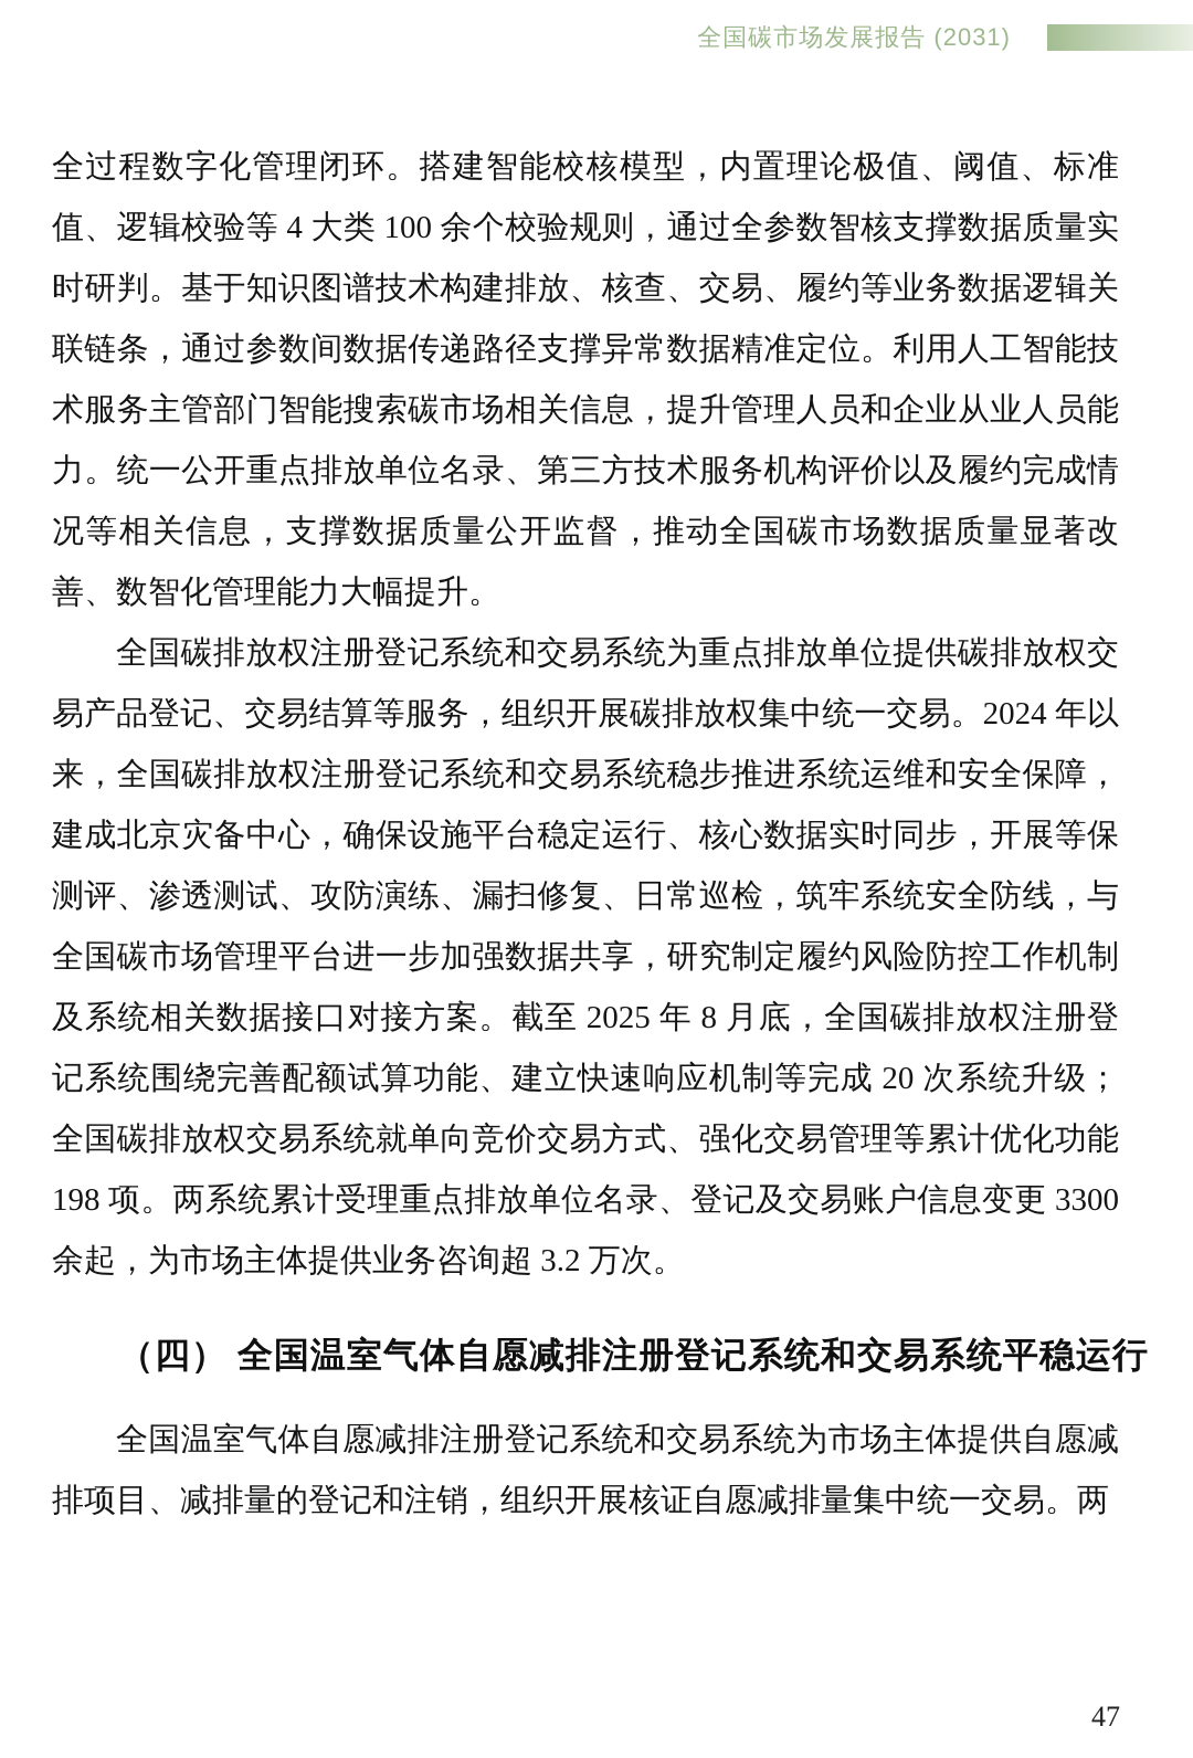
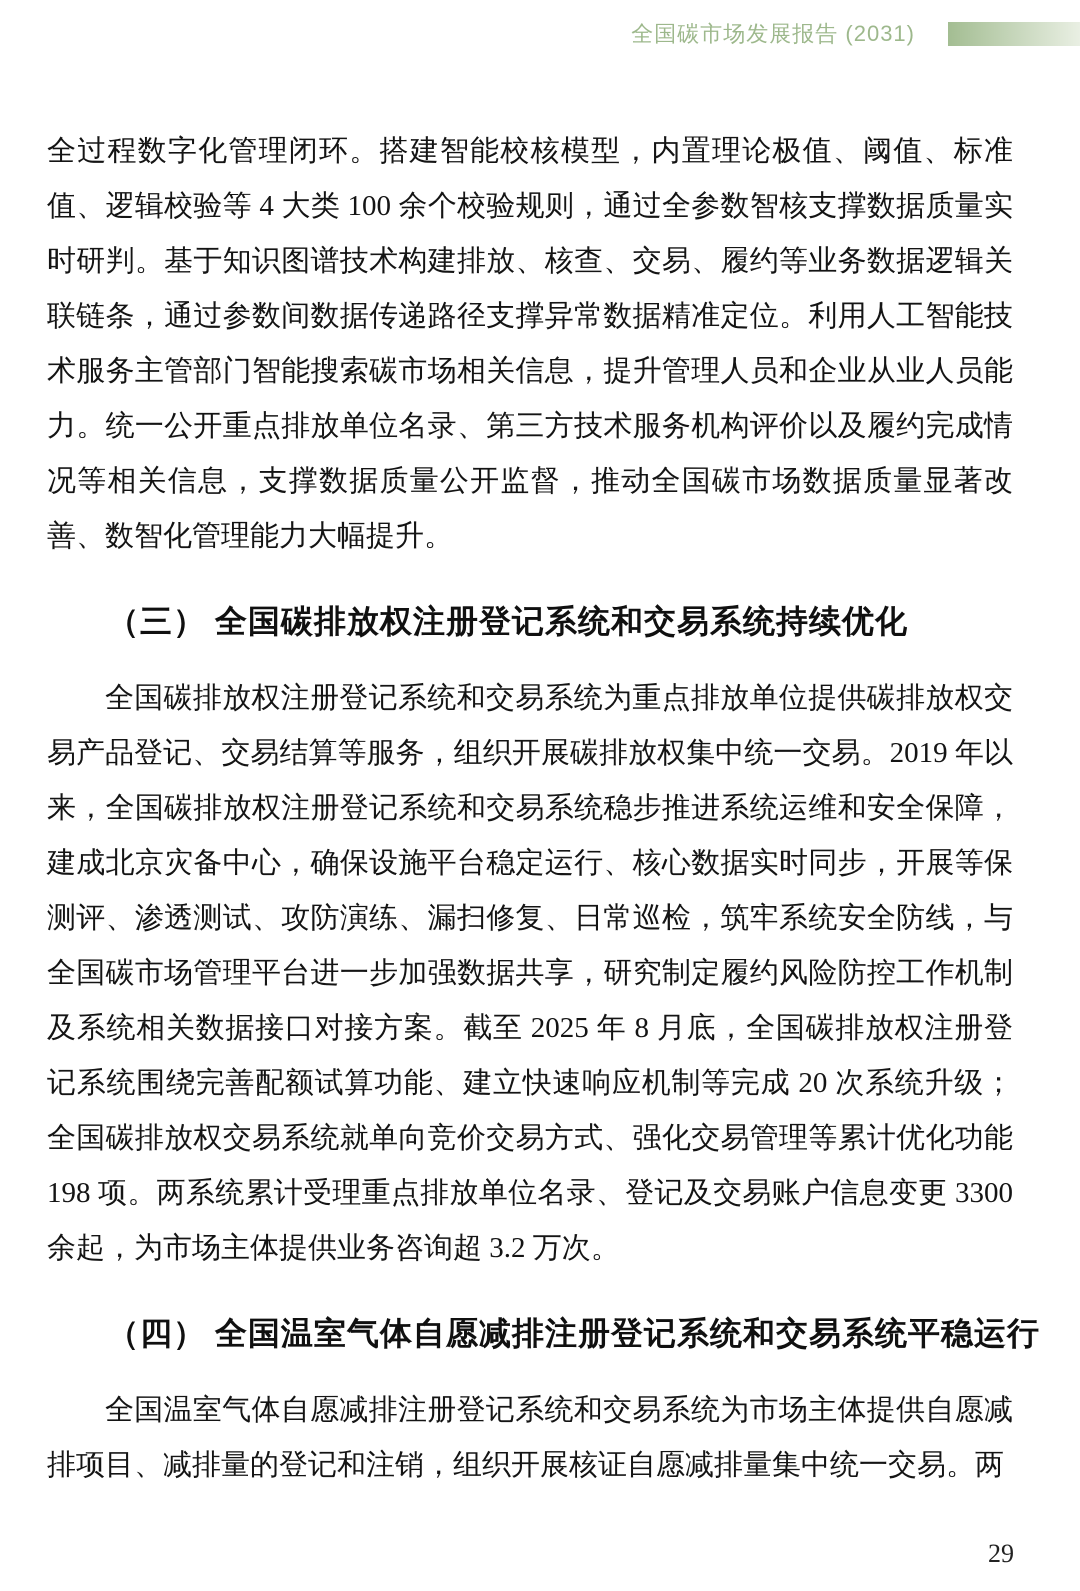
  全国碳市场发展报告 (2031)
  全过程数字化管理闭环。搭建智能校核模型，内置理论极值、阈值、标准值、逻辑校验等 4 大类 100 余个校验规则，通过全参数智核支撑数据质量实时研判。基于知识图谱技术构建排放、核查、交易、履约等业务数据逻辑关联链条，通过参数间数据传递路径支撑异常数据精准定位。利用人工智能技术服务主管部门智能搜索碳市场相关信息，提升管理人员和企业从业人员能力。统一公开重点排放单位名录、第三方技术服务机构评价以及履约完成情况等相关信息，支撑数据质量公开监督，推动全国碳市场数据质量显著改善、数智化管理能力大幅提升。
+ （三） 全国碳排放权注册登记系统和交易系统持续优化
- 全国碳排放权注册登记系统和交易系统为重点排放单位提供碳排放权交易产品登记、交易结算等服务，组织开展碳排放权集中统一交易。2024 年以来，全国碳排放权注册登记系统和交易系统稳步推进系统运维和安全保障，建成北京灾备中心，确保设施平台稳定运行、核心数据实时同步，开展等保测评、渗透测试、攻防演练、漏扫修复、日常巡检，筑牢系统安全防线，与全国碳市场管理平台进一步加强数据共享，研究制定履约风险防控工作机制及系统相关数据接口对接方案。截至 2025 年 8 月底，全国碳排放权注册登记系统围绕完善配额试算功能、建立快速响应机制等完成 20 次系统升级；全国碳排放权交易系统就单向竞价交易方式、强化交易管理等累计优化功能 198 项。两系统累计受理重点排放单位名录、登记及交易账户信息变更 3300 余起，为市场主体提供业务咨询超 3.2 万次。
+ 全国碳排放权注册登记系统和交易系统为重点排放单位提供碳排放权交易产品登记、交易结算等服务，组织开展碳排放权集中统一交易。2019 年以来，全国碳排放权注册登记系统和交易系统稳步推进系统运维和安全保障，建成北京灾备中心，确保设施平台稳定运行、核心数据实时同步，开展等保测评、渗透测试、攻防演练、漏扫修复、日常巡检，筑牢系统安全防线，与全国碳市场管理平台进一步加强数据共享，研究制定履约风险防控工作机制及系统相关数据接口对接方案。截至 2025 年 8 月底，全国碳排放权注册登记系统围绕完善配额试算功能、建立快速响应机制等完成 20 次系统升级；全国碳排放权交易系统就单向竞价交易方式、强化交易管理等累计优化功能 198 项。两系统累计受理重点排放单位名录、登记及交易账户信息变更 3300 余起，为市场主体提供业务咨询超 3.2 万次。
  （四） 全国温室气体自愿减排注册登记系统和交易系统平稳运行
  全国温室气体自愿减排注册登记系统和交易系统为市场主体提供自愿减排项目、减排量的登记和注销，组织开展核证自愿减排量集中统一交易。两
- 47
+ 29
